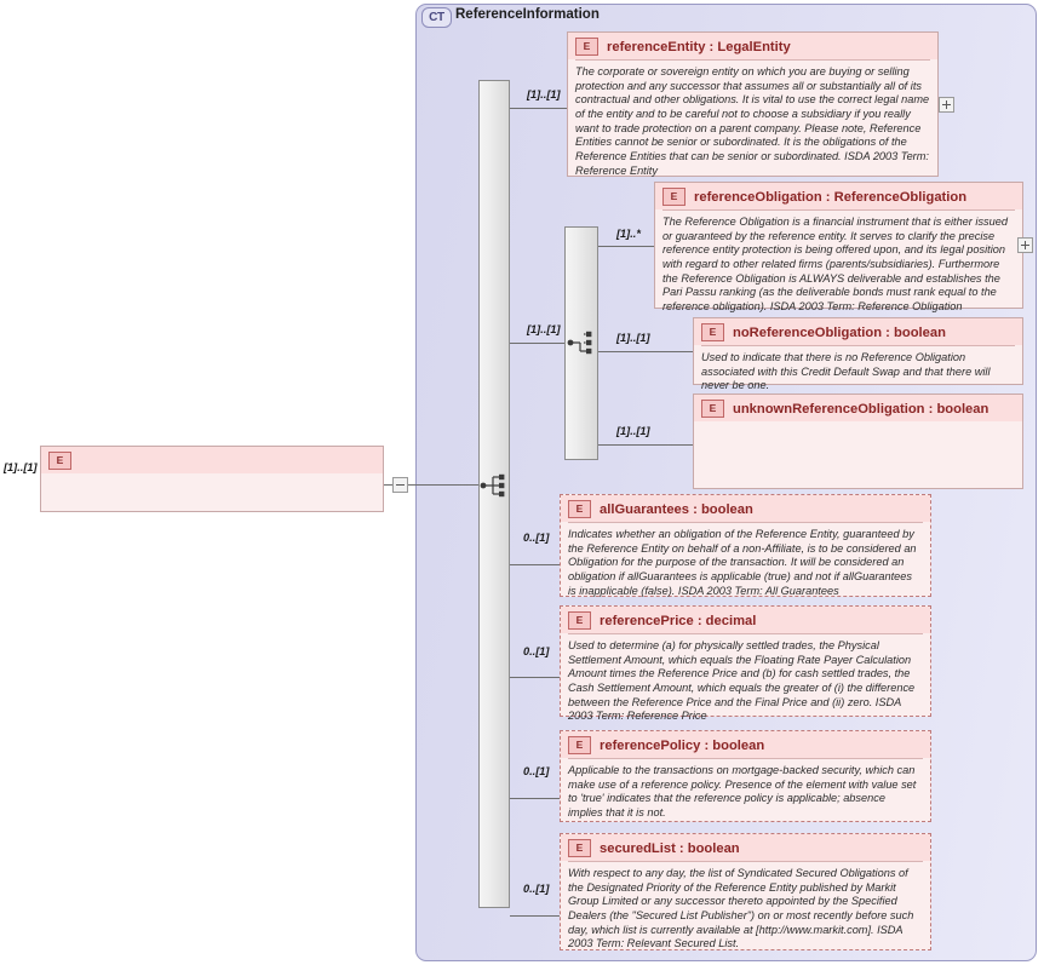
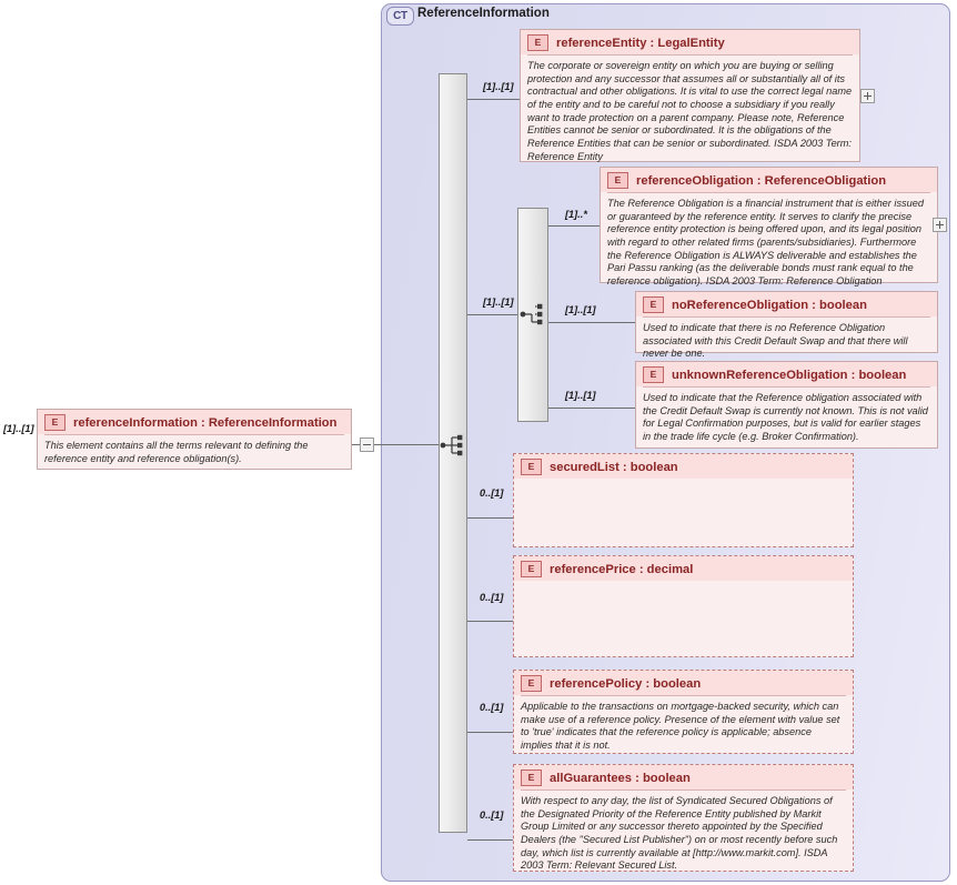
  CT
  ReferenceInformation
  [1]..[1]
  E
+ referenceInformation : ReferenceInformation
+ This element contains all the terms relevant to defining the reference entity and reference obligation(s).
  [1]..[1]
  E
  referenceEntity : LegalEntity
  The corporate or sovereign entity on which you are buying or selling protection and any successor that assumes all or substantially all of its contractual and other obligations. It is vital to use the correct legal name of the entity and to be careful not to choose a subsidiary if you really want to trade protection on a parent company. Please note, Reference Entities cannot be senior or subordinated. It is the obligations of the Reference Entities that can be senior or subordinated. ISDA 2003 Term: Reference Entity
  [1]..[1]
  [1]..*
  E
  referenceObligation : ReferenceObligation
  The Reference Obligation is a financial instrument that is either issued or guaranteed by the reference entity. It serves to clarify the precise reference entity protection is being offered upon, and its legal position with regard to other related firms (parents/subsidiaries). Furthermore the Reference Obligation is ALWAYS deliverable and establishes the Pari Passu ranking (as the deliverable bonds must rank equal to the reference obligation). ISDA 2003 Term: Reference Obligation
  [1]..[1]
  E
  noReferenceObligation : boolean
  Used to indicate that there is no Reference Obligation associated with this Credit Default Swap and that there will never be one.
  [1]..[1]
  E
  unknownReferenceObligation : boolean
+ Used to indicate that the Reference obligation associated with the Credit Default Swap is currently not known. This is not valid for Legal Confirmation purposes, but is valid for earlier stages in the trade life cycle (e.g. Broker Confirmation).
  0..[1]
  E
- allGuarantees : boolean
+ securedList : boolean
- Indicates whether an obligation of the Reference Entity, guaranteed by the Reference Entity on behalf of a non-Affiliate, is to be considered an Obligation for the purpose of the transaction. It will be considered an obligation if allGuarantees is applicable (true) and not if allGuarantees is inapplicable (false). ISDA 2003 Term: All Guarantees
  0..[1]
  E
  referencePrice : decimal
- Used to determine (a) for physically settled trades, the Physical Settlement Amount, which equals the Floating Rate Payer Calculation Amount times the Reference Price and (b) for cash settled trades, the Cash Settlement Amount, which equals the greater of (i) the difference between the Reference Price and the Final Price and (ii) zero. ISDA 2003 Term: Reference Price
  0..[1]
  E
  referencePolicy : boolean
  Applicable to the transactions on mortgage-backed security, which can make use of a reference policy. Presence of the element with value set to 'true' indicates that the reference policy is applicable; absence implies that it is not.
  0..[1]
  E
- securedList : boolean
+ allGuarantees : boolean
  With respect to any day, the list of Syndicated Secured Obligations of the Designated Priority of the Reference Entity published by Markit Group Limited or any successor thereto appointed by the Specified Dealers (the "Secured List Publisher") on or most recently before such day, which list is currently available at [http://www.markit.com]. ISDA 2003 Term: Relevant Secured List.
